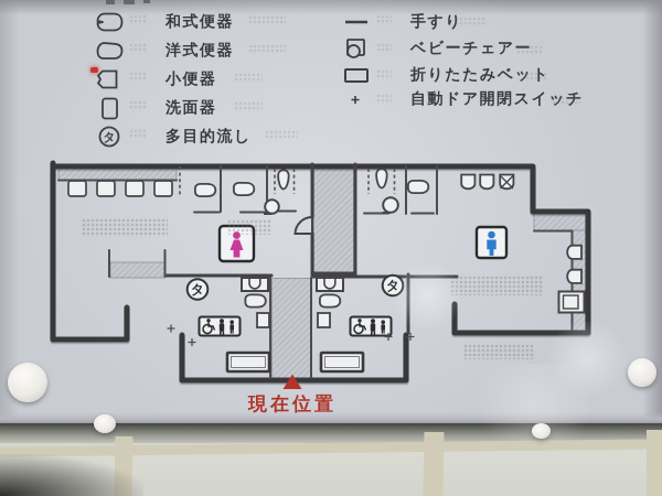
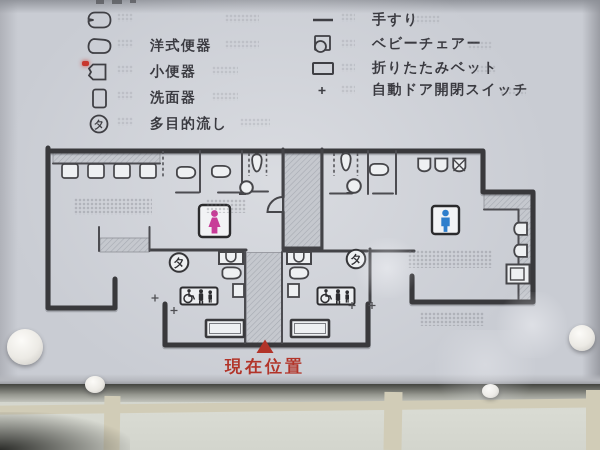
- 和式便器
  洋式便器
  小便器
  洗面器
  タ
  多目的流し
  手すり
  ベビーチェアー
  折りたたみベット
  自動ドア開閉スイッチ
  タ
  現在位置
